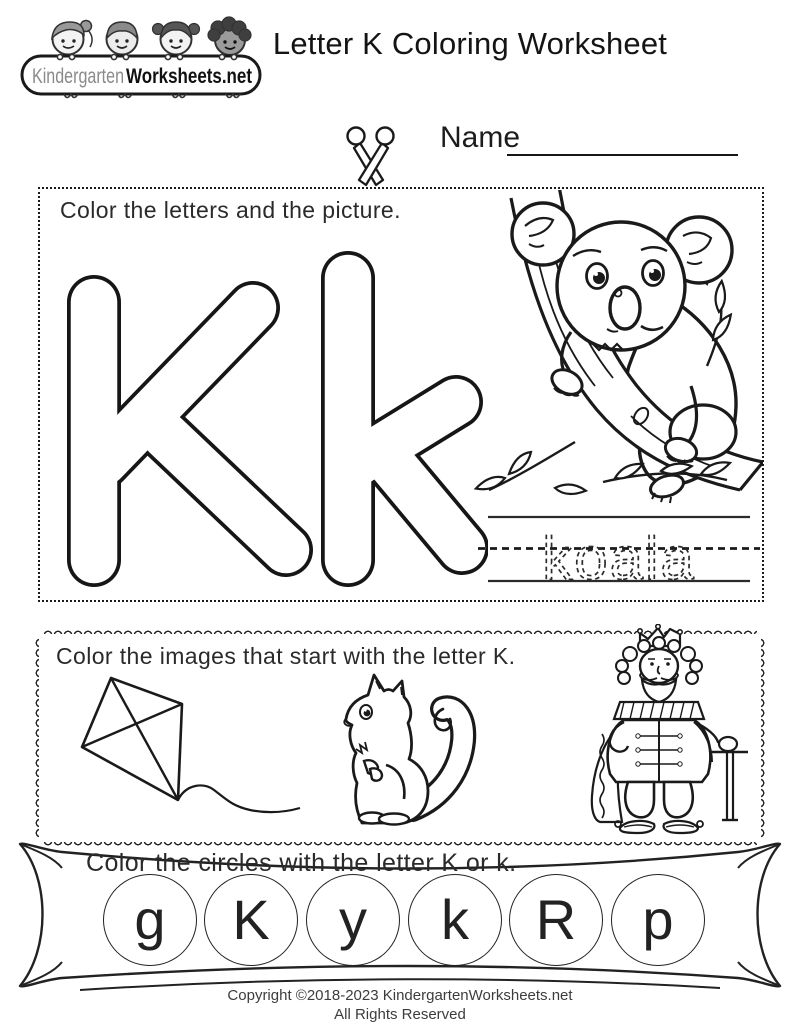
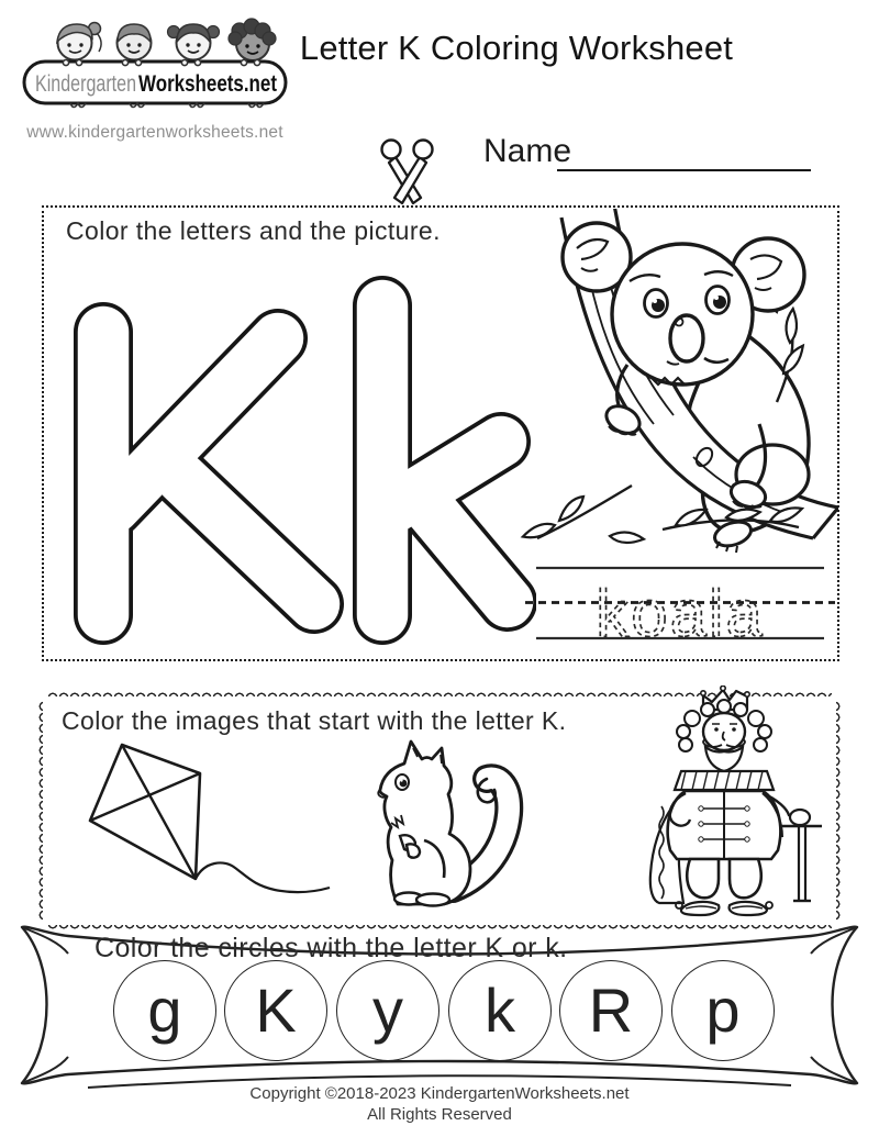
  Kindergarten
  Worksheets.net
+ www.kindergartenworksheets.net
  Letter K Coloring Worksheet
  Name
  Color the letters and the picture.
  koala
  Color the images that start with the letter K.
  Color the circles with the letter K or k.
  g
  K
  y
  k
  R
  p
  Copyright ©2018-2023 KindergartenWorksheets.net
  All Rights Reserved
